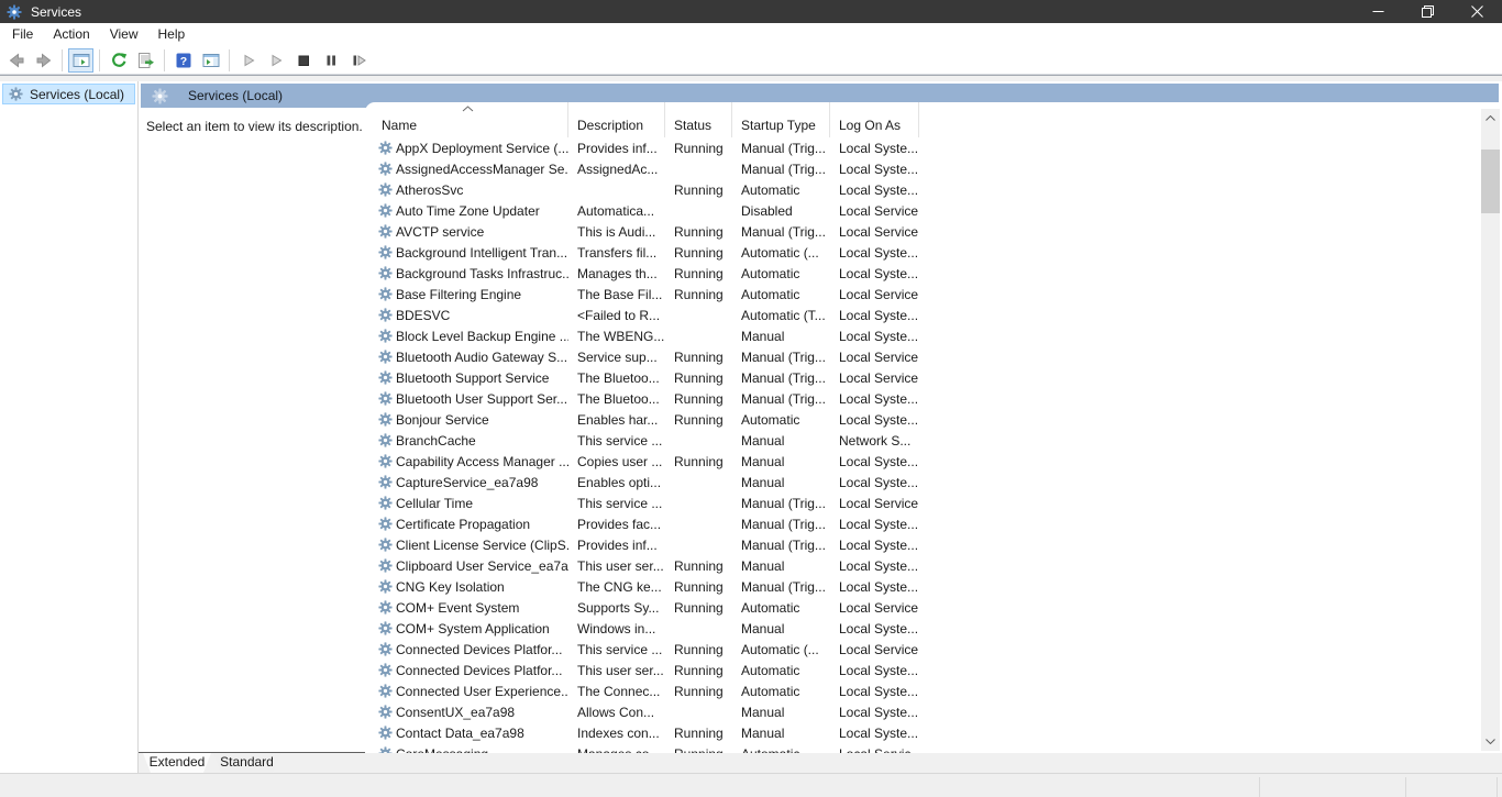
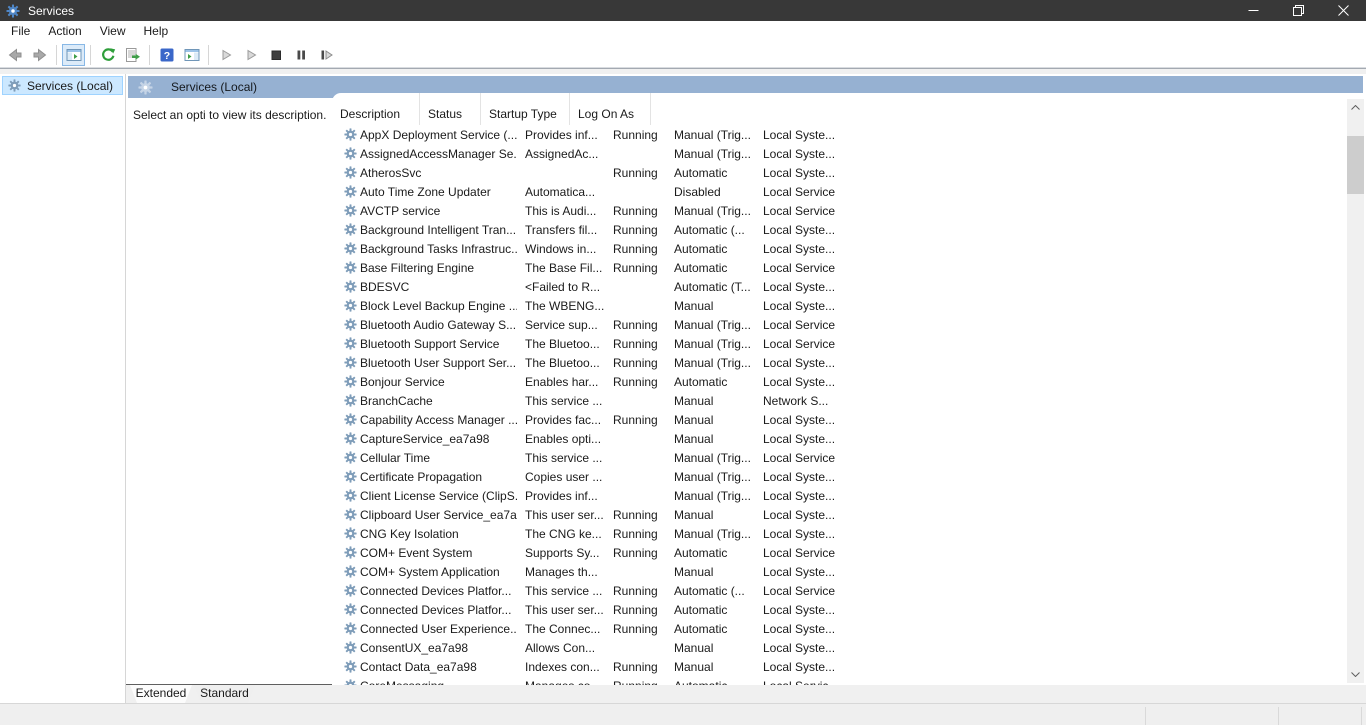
  Services
  File
  Action
  View
  Help
  ?
  Services (Local)
  Services (Local)
- Select an item to view its description.
+ Select an opti to view its description.
- Name
  Description
  Status
  Startup Type
  Log On As
  AppX Deployment Service (...
  Provides inf...
  Running
  Manual (Trig...
  Local Syste...
  AssignedAccessManager Se.
  AssignedAc...
  Manual (Trig...
  Local Syste...
  AtherosSvc
  Running
  Automatic
  Local Syste...
  Auto Time Zone Updater
  Automatica...
  Disabled
  Local Service
  AVCTP service
  This is Audi...
  Running
  Manual (Trig...
  Local Service
  Background Intelligent Tran...
  Transfers fil...
  Running
  Automatic (...
  Local Syste...
  Background Tasks Infrastruc..
- Manages th...
+ Windows in...
  Running
  Automatic
  Local Syste...
  Base Filtering Engine
  The Base Fil...
  Running
  Automatic
  Local Service
  BDESVC
  <Failed to R...
  Automatic (T...
  Local Syste...
  Block Level Backup Engine ..
  The WBENG...
  Manual
  Local Syste...
  Bluetooth Audio Gateway S...
  Service sup...
  Running
  Manual (Trig...
  Local Service
  Bluetooth Support Service
  The Bluetoo...
  Running
  Manual (Trig...
  Local Service
  Bluetooth User Support Ser...
  The Bluetoo...
  Running
  Manual (Trig...
  Local Syste...
  Bonjour Service
  Enables har...
  Running
  Automatic
  Local Syste...
  BranchCache
  This service ...
  Manual
  Network S...
  Capability Access Manager ...
- Copies user ...
+ Provides fac...
  Running
  Manual
  Local Syste...
  CaptureService_ea7a98
  Enables opti...
  Manual
  Local Syste...
  Cellular Time
  This service ...
  Manual (Trig...
  Local Service
  Certificate Propagation
- Provides fac...
+ Copies user ...
  Manual (Trig...
  Local Syste...
  Client License Service (ClipS.
  Provides inf...
  Manual (Trig...
  Local Syste...
  Clipboard User Service_ea7a
  This user ser...
  Running
  Manual
  Local Syste...
  CNG Key Isolation
  The CNG ke...
  Running
  Manual (Trig...
  Local Syste...
  COM+ Event System
  Supports Sy...
  Running
  Automatic
  Local Service
  COM+ System Application
- Windows in...
+ Manages th...
  Manual
  Local Syste...
  Connected Devices Platfor...
  This service ...
  Running
  Automatic (...
  Local Service
  Connected Devices Platfor...
  This user ser...
  Running
  Automatic
  Local Syste...
  Connected User Experience..
  The Connec...
  Running
  Automatic
  Local Syste...
  ConsentUX_ea7a98
  Allows Con...
  Manual
  Local Syste...
  Contact Data_ea7a98
  Indexes con...
  Running
  Manual
  Local Syste...
  Extended
  Standard
